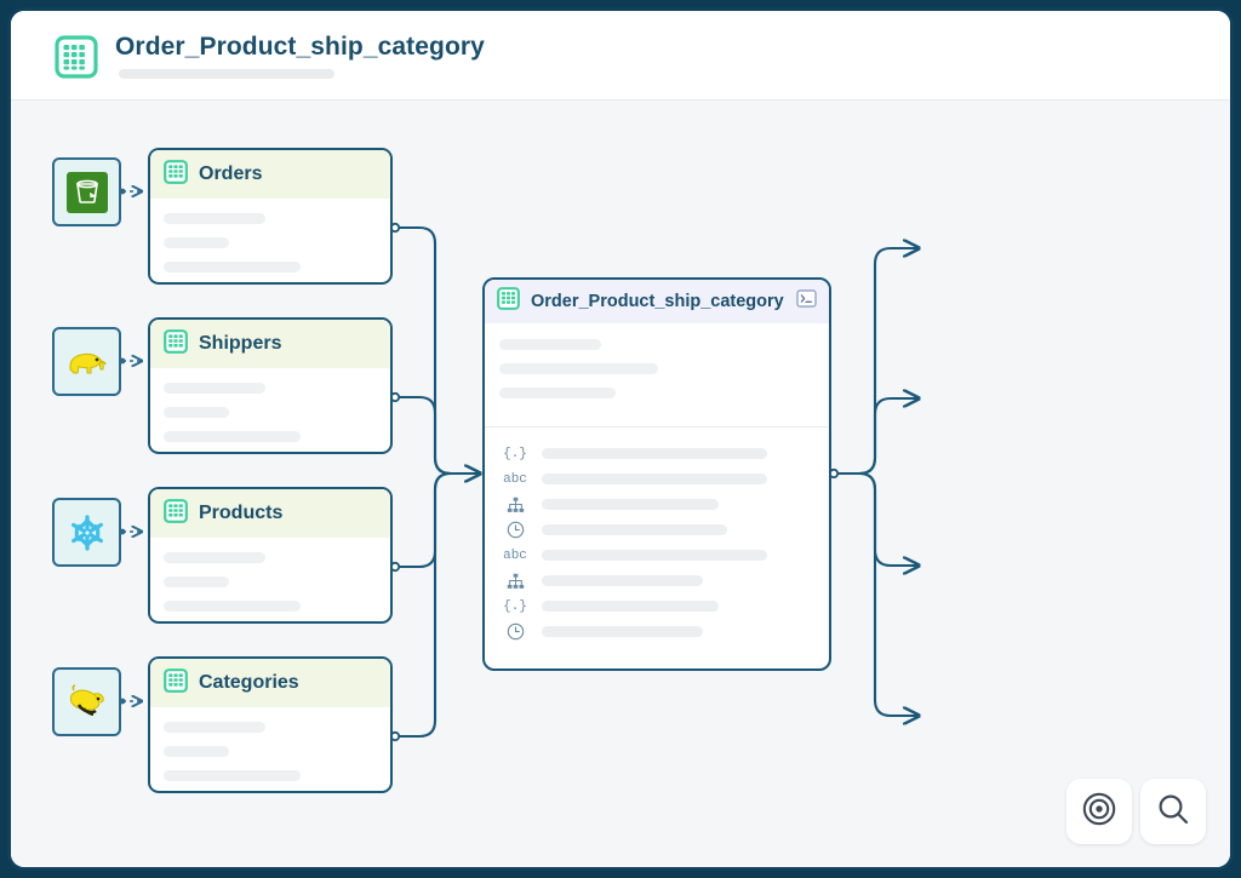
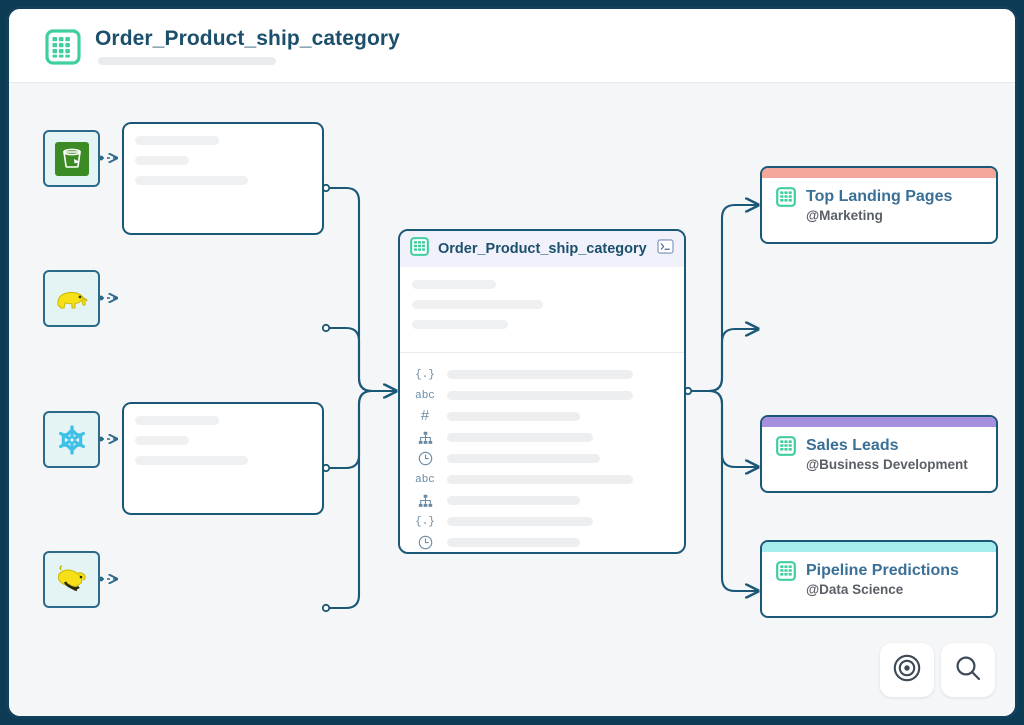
  Order_Product_ship_category
- Orders
- Shippers
- Products
- Categories
  Order_Product_ship_category
  {.}
  abc
+ #
  abc
  {.}
+ Top Landing Pages
+ @Marketing
+ Sales Leads
+ @Business Development
+ Pipeline Predictions
+ @Data Science
